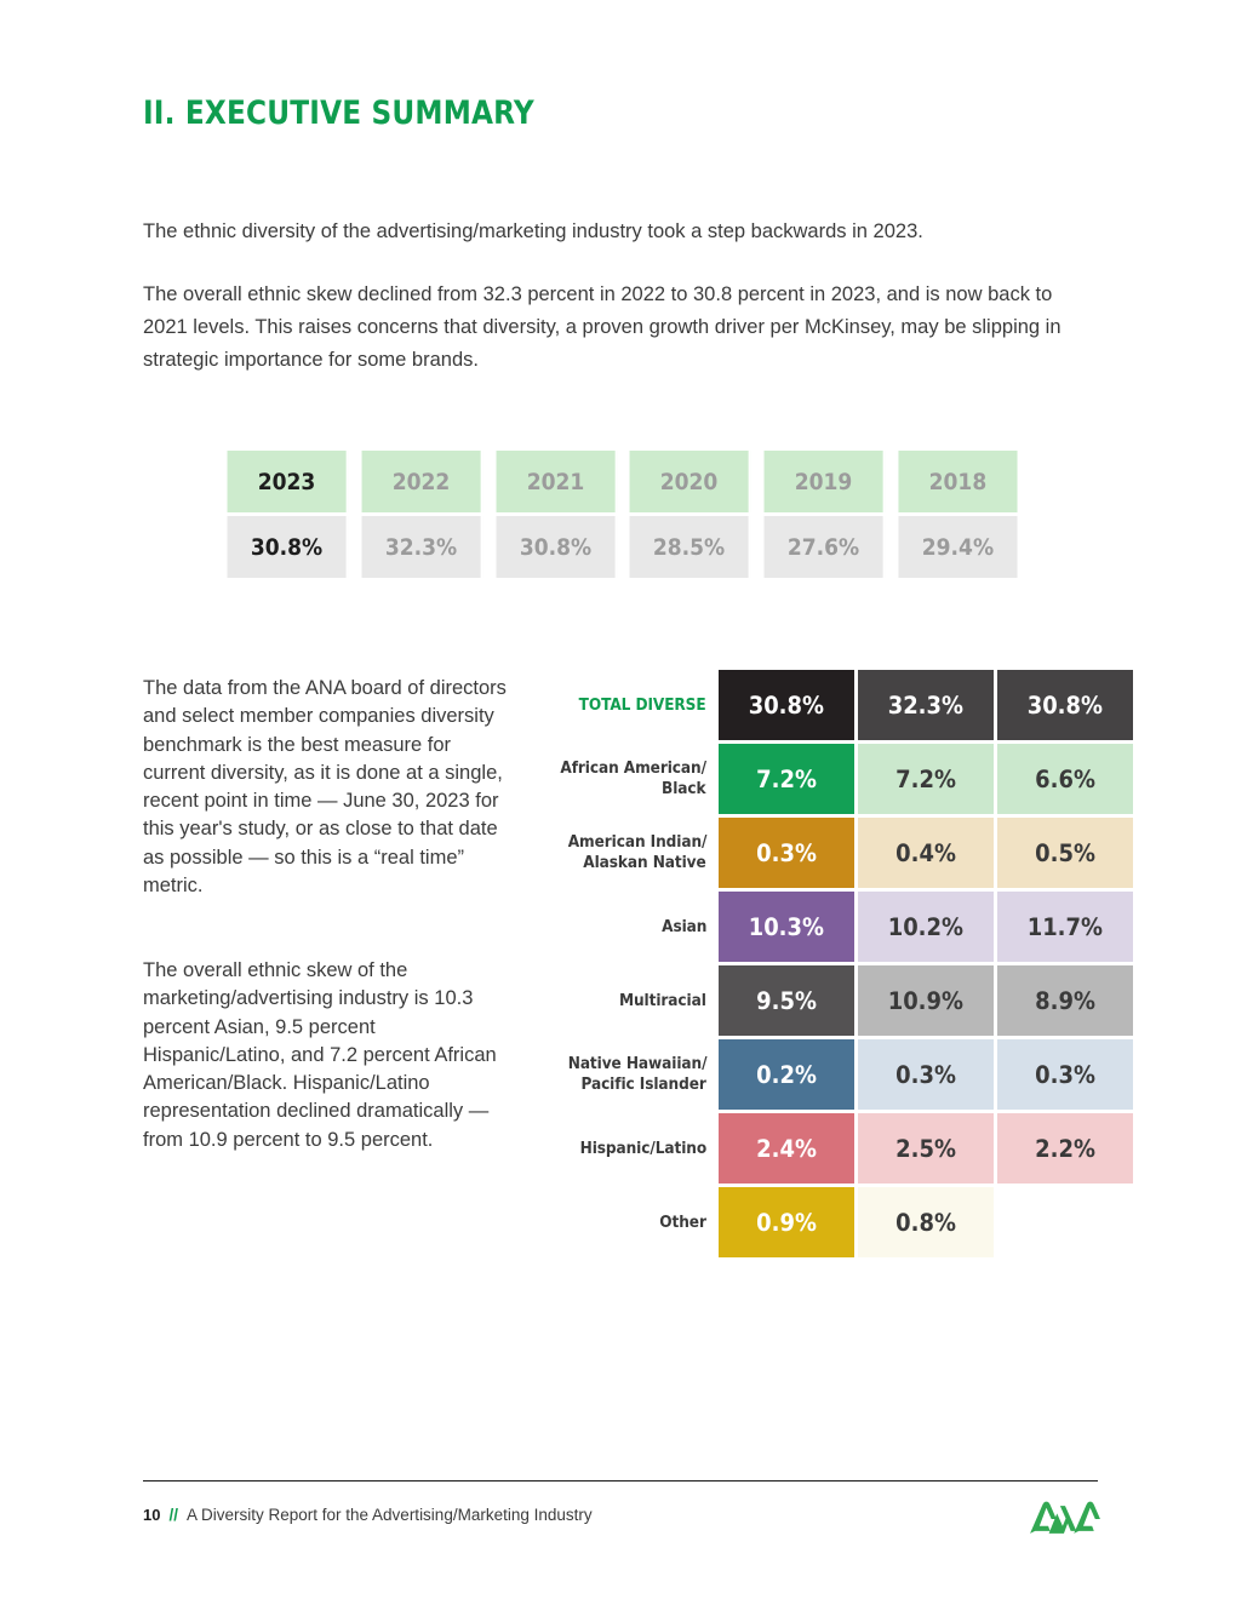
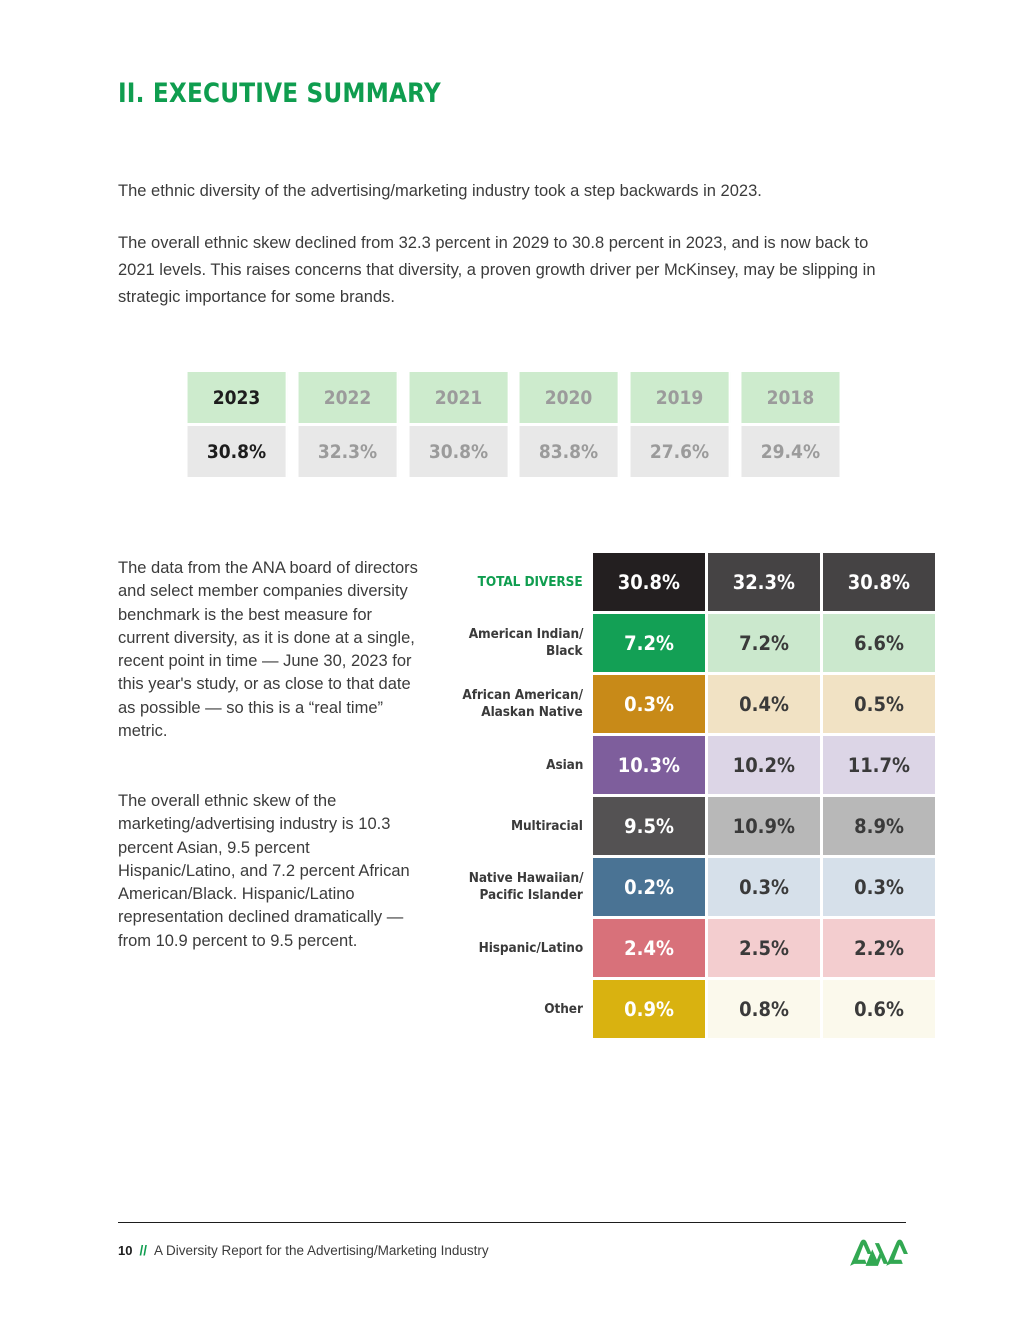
  II. EXECUTIVE SUMMARY
  The ethnic diversity of the advertising/marketing industry took a step backwards in 2023.
- The overall ethnic skew declined from 32.3 percent in 2022 to 30.8 percent in 2023, and is now back to 2021 levels. This raises concerns that diversity, a proven growth driver per McKinsey, may be slipping in strategic importance for some brands.
+ The overall ethnic skew declined from 32.3 percent in 2029 to 30.8 percent in 2023, and is now back to 2021 levels. This raises concerns that diversity, a proven growth driver per McKinsey, may be slipping in strategic importance for some brands.
  2023	2022	2021	2020	2019	2018
- 30.8%	32.3%	30.8%	28.5%	27.6%	29.4%
+ 30.8%	32.3%	30.8%	83.8%	27.6%	29.4%
  The data from the ANA board of directors and select member companies diversity benchmark is the best measure for current diversity, as it is done at a single, recent point in time — June 30, 2023 for this year's study, or as close to that date as possible — so this is a “real time” metric.
  The overall ethnic skew of the marketing/advertising industry is 10.3 percent Asian, 9.5 percent Hispanic/Latino, and 7.2 percent African American/Black. Hispanic/Latino representation declined dramatically — from 10.9 percent to 9.5 percent.
  TOTAL DIVERSE
  30.8%
  32.3%
  30.8%
- African American/
+ American Indian/
  Black
  7.2%
  7.2%
  6.6%
- American Indian/
+ African American/
  Alaskan Native
  0.3%
  0.4%
  0.5%
  Asian
  10.3%
  10.2%
  11.7%
  Multiracial
  9.5%
  10.9%
  8.9%
  Native Hawaiian/
  Pacific Islander
  0.2%
  0.3%
  0.3%
  Hispanic/Latino
  2.4%
  2.5%
  2.2%
  Other
  0.9%
  0.8%
+ 0.6%
  10
  //
  A Diversity Report for the Advertising/Marketing Industry
